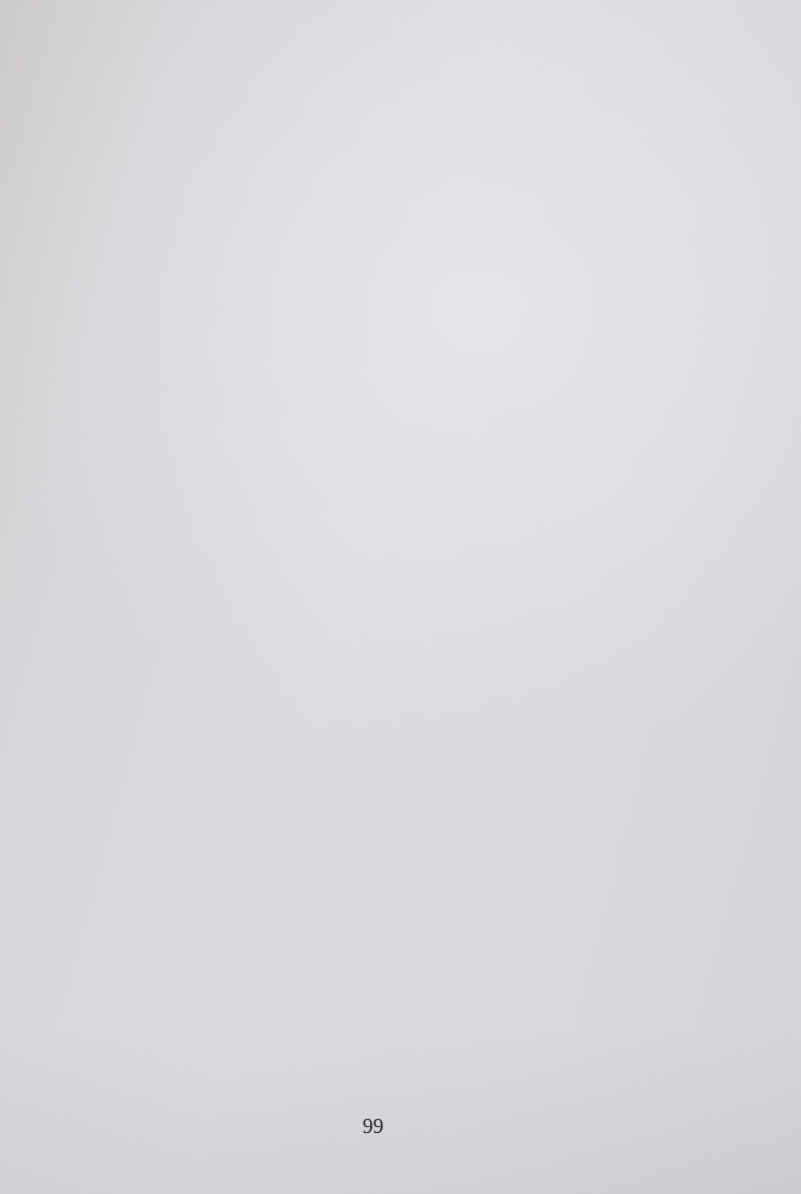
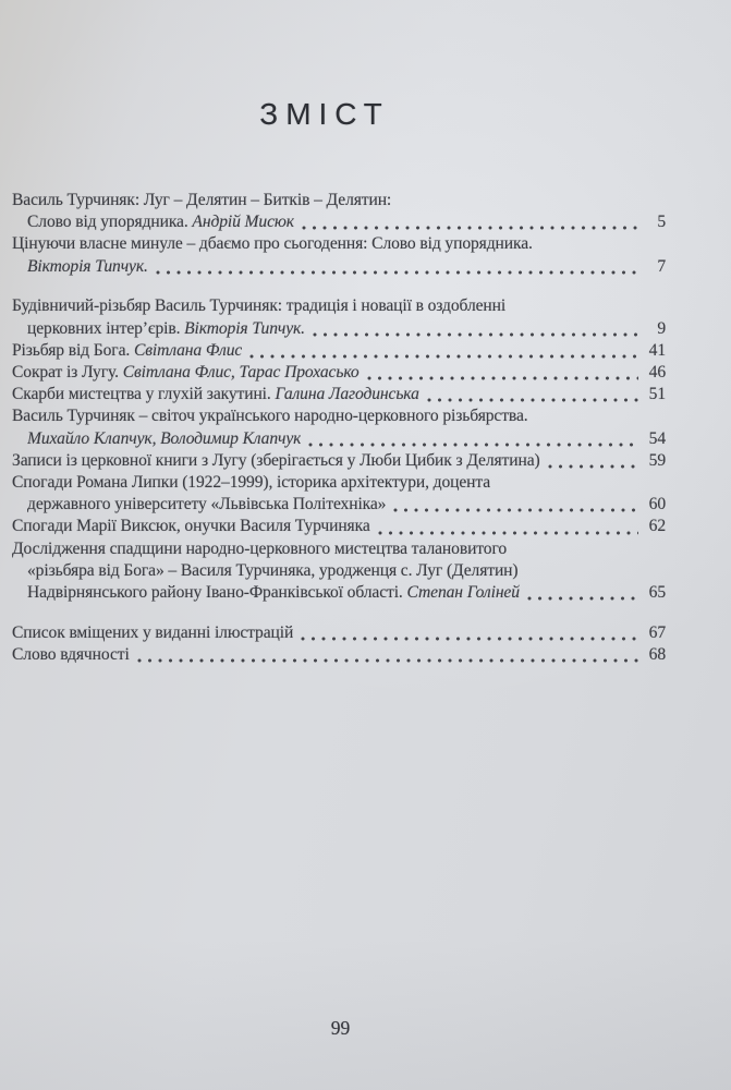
+ ЗМІСТ
+ Василь Турчиняк: Луг – Делятин – Битків – Делятин:
+ Слово від упорядника. Андрій Мисюк
+ 5
+ Цінуючи власне минуле – дбаємо про сьогодення: Слово від упорядника.
+ Вікторія Типчук.
+ 7
+ Будівничий-різьбяр Василь Турчиняк: традиція і новації в оздобленні
+ церковних інтер’єрів. Вікторія Типчук.
+ 9
+ Різьбяр від Бога. Світлана Флис
+ 41
+ Сократ із Лугу. Світлана Флис, Тарас Прохасько
+ 46
+ Скарби мистецтва у глухій закутині. Галина Лагодинська
+ 51
+ Василь Турчиняк – світоч українського народно-церковного різьбярства.
+ Михайло Клапчук, Володимир Клапчук
+ 54
+ Записи із церковної книги з Лугу (зберігається у Люби Цибик з Делятина)
+ 59
+ Спогади Романа Липки (1922–1999), історика архітектури, доцента
+ державного університету «Львівська Політехніка»
+ 60
+ Спогади Марії Виксюк, онучки Василя Турчиняка
+ 62
+ Дослідження спадщини народно-церковного мистецтва талановитого
+ «різьбяра від Бога» – Василя Турчиняка, уродженця с. Луг (Делятин)
+ Надвірнянського району Івано-Франківської області. Степан Голіней
+ 65
+ Список вміщених у виданні ілюстрацій
+ 67
+ Слово вдячності
+ 68
  99
